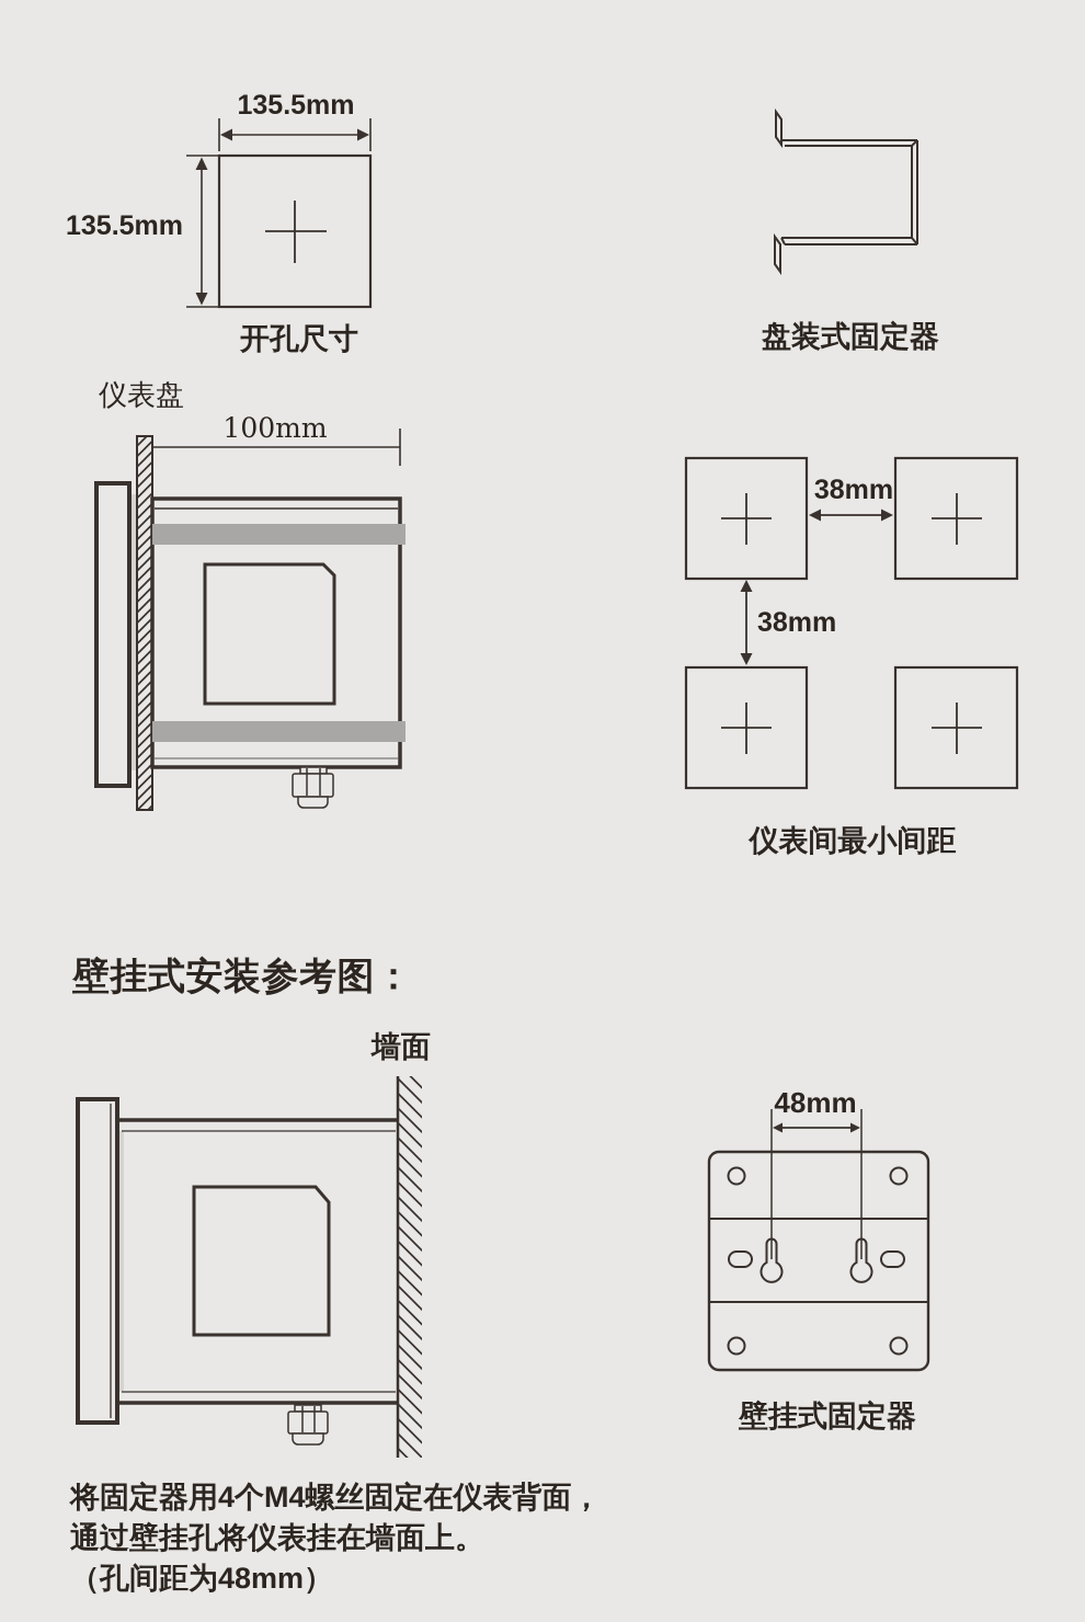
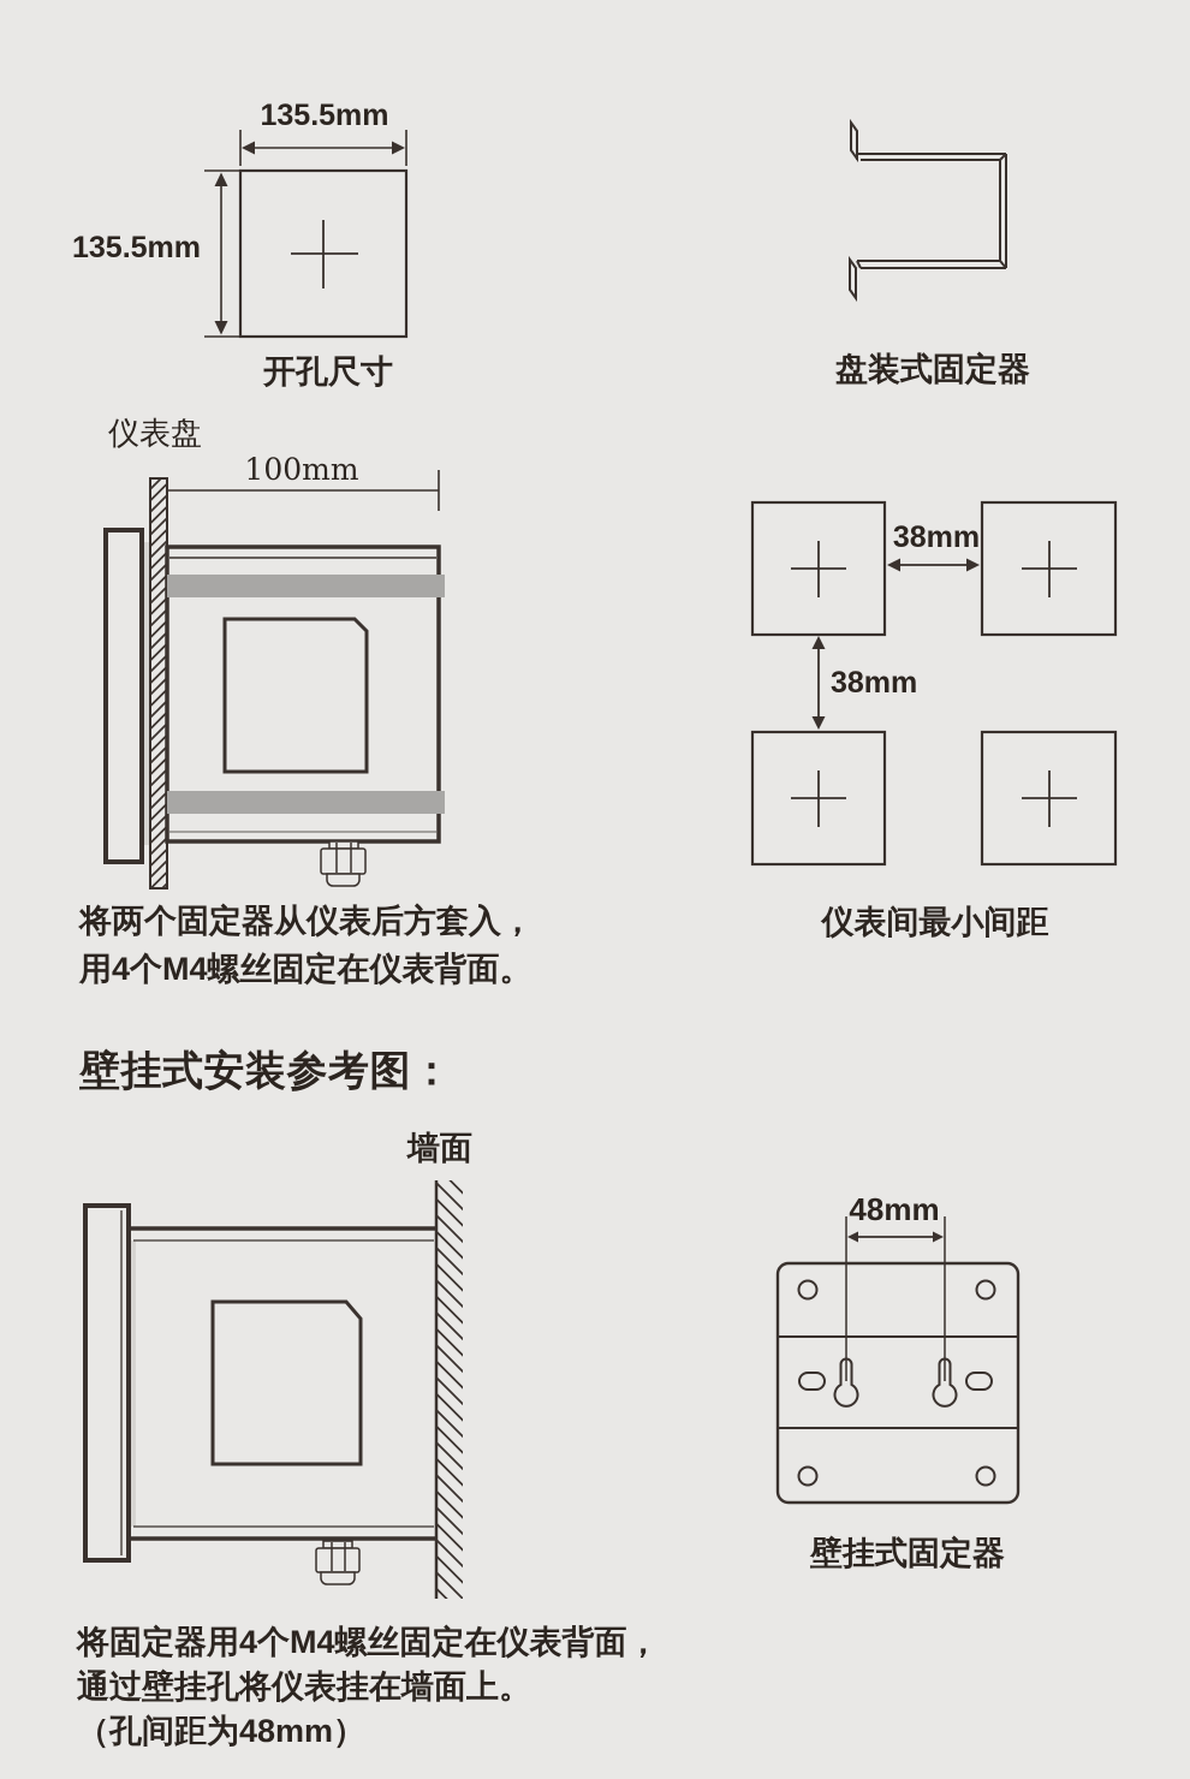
  135.5mm
  135.5mm
  开孔尺寸
  盘装式固定器
  仪表盘
  100mm
  38mm
  38mm
  仪表间最小间距
+ 将两个固定器从仪表后方套入，
+ 用4个M4螺丝固定在仪表背面。
  壁挂式安装参考图：
  墙面
  48mm
  壁挂式固定器
  将固定器用4个M4螺丝固定在仪表背面，
  通过壁挂孔将仪表挂在墙面上。
  （孔间距为48mm）
